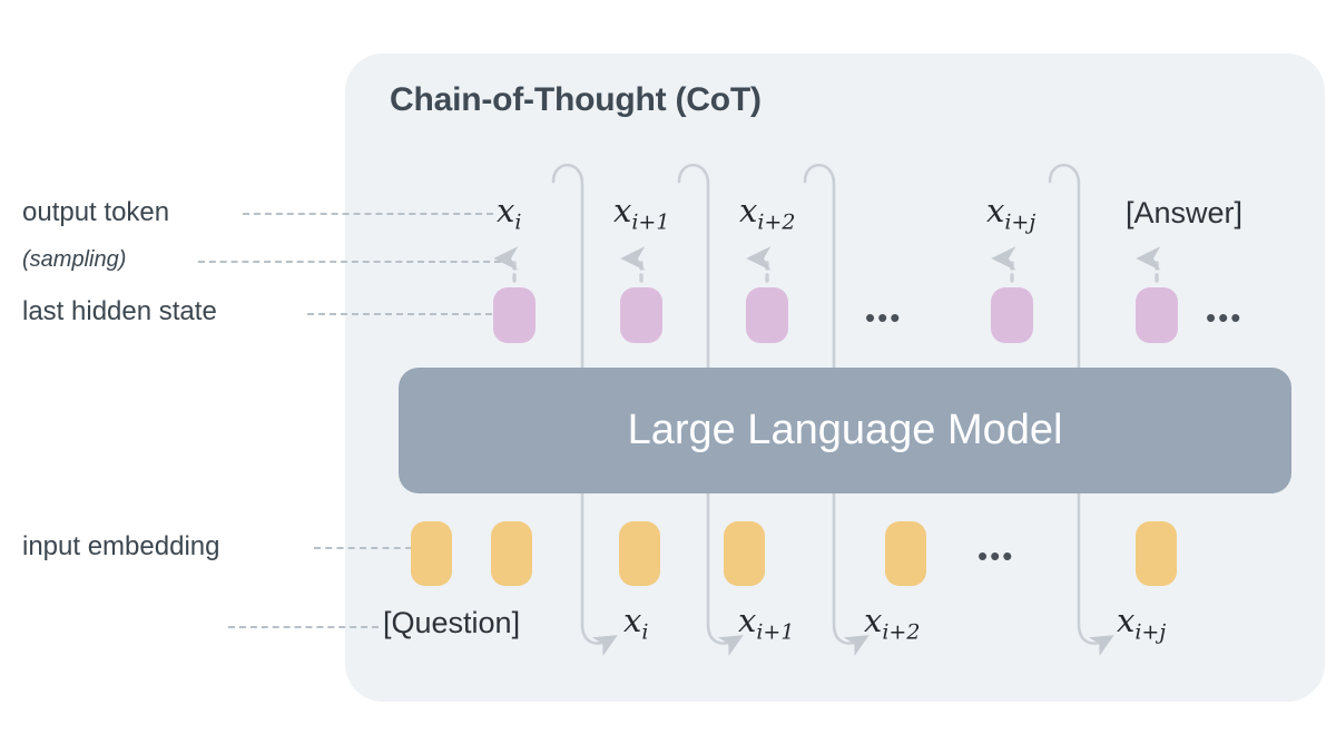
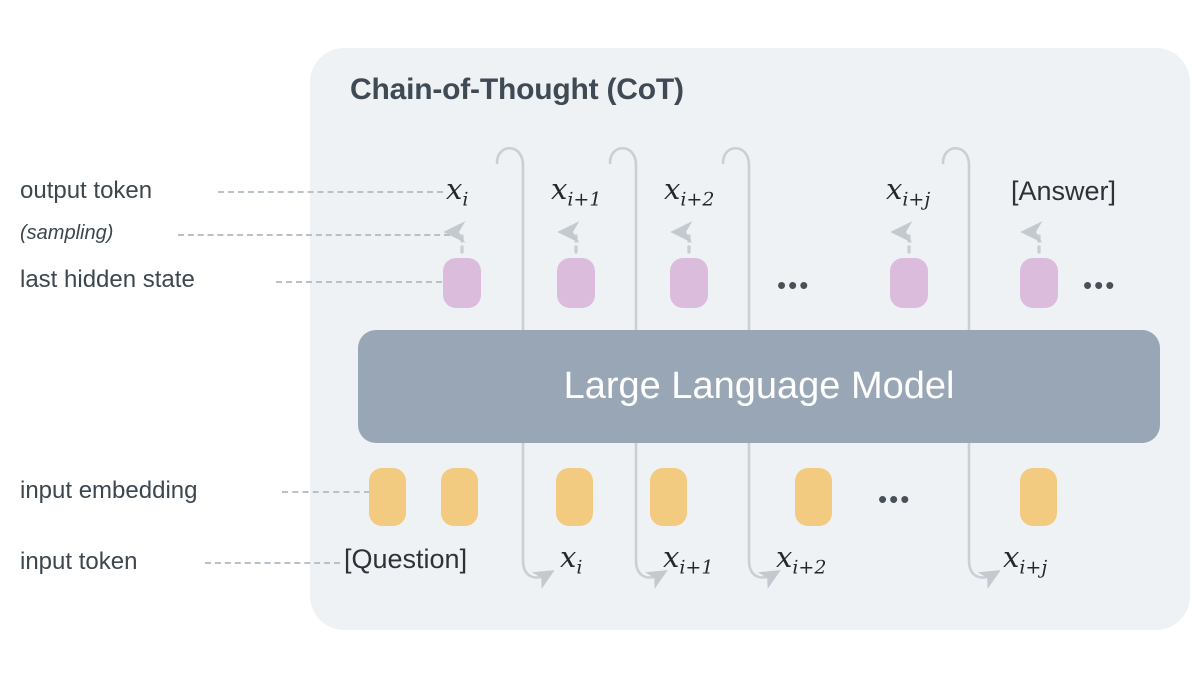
  Chain-of-Thought (CoT)
  output token
  (sampling)
  last hidden state
  input embedding
+ input token
  xi
  xi+1
  xi+2
  xi+j
  [Answer]
  •••
  •••
  Large Language Model
  •••
  [Question]
  xi
  xi+1
  xi+2
  xi+j
